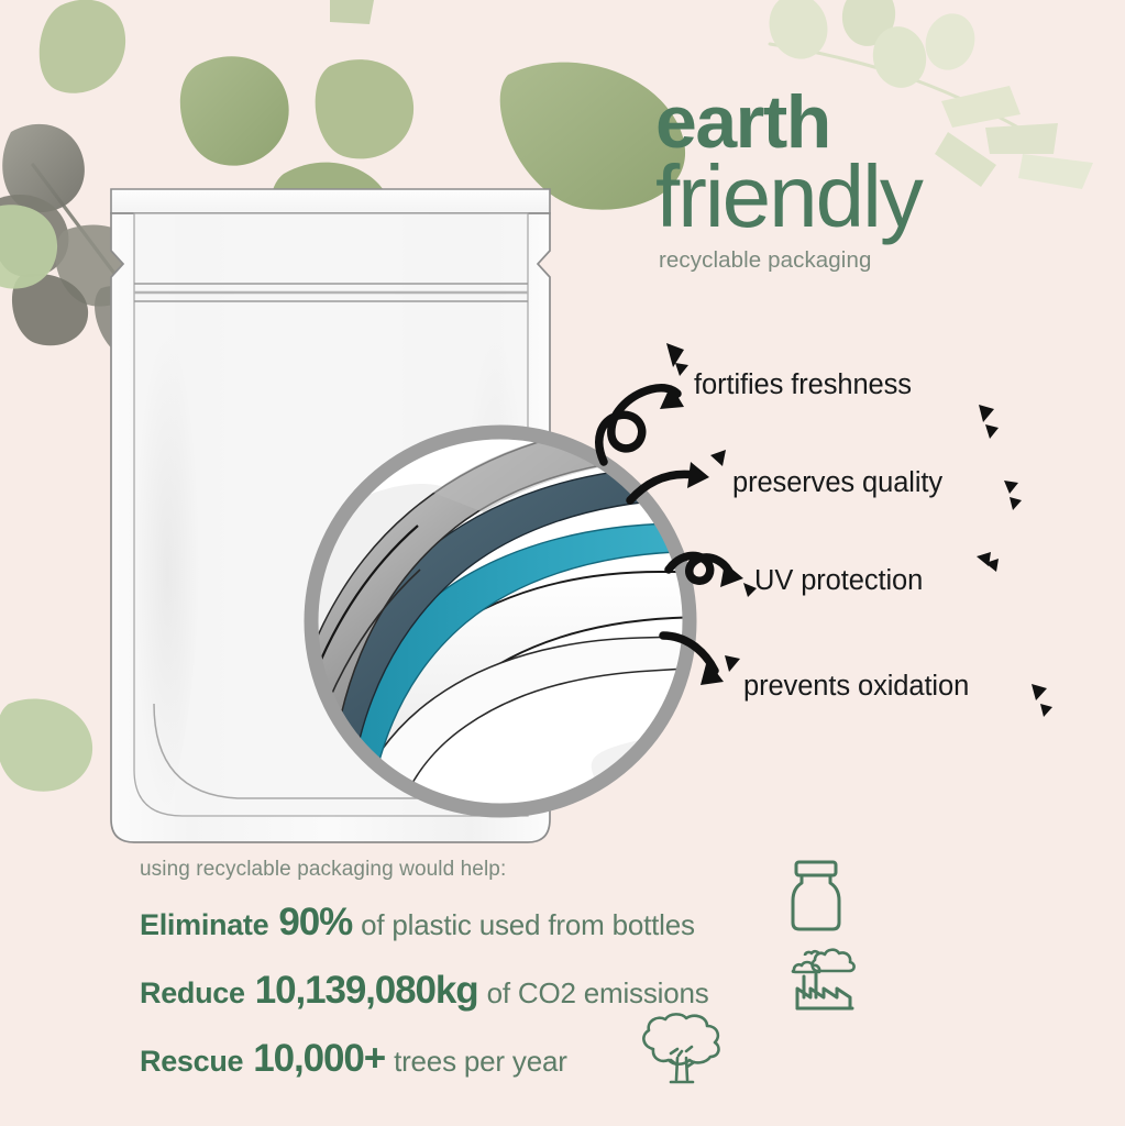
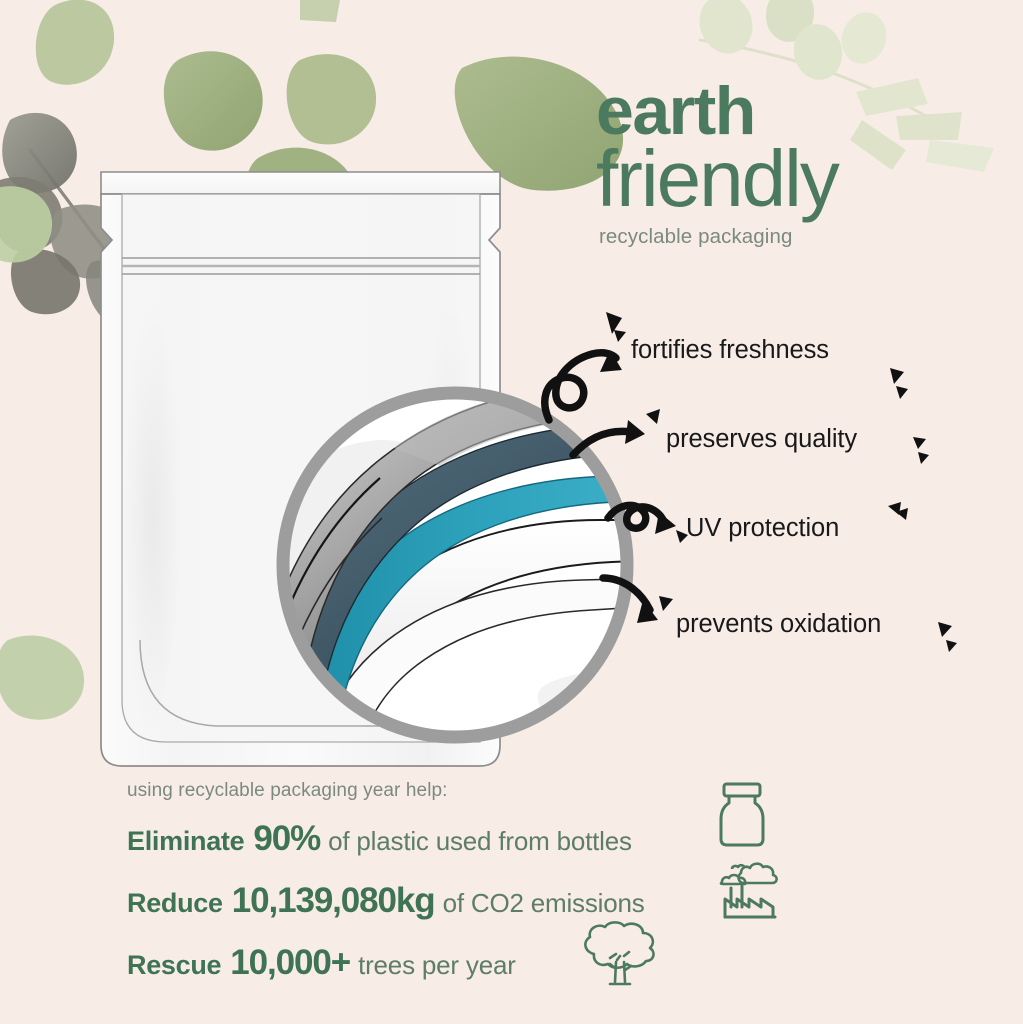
  earth
  friendly
  recyclable packaging
  fortifies freshness
  preserves quality
  UV protection
  prevents oxidation
- using recyclable packaging would help:
+ using recyclable packaging year help:
  Eliminate
  90%
  of plastic used from bottles
  Reduce
  10,139,080kg
  of CO2 emissions
  Rescue
  10,000+
  trees per year
